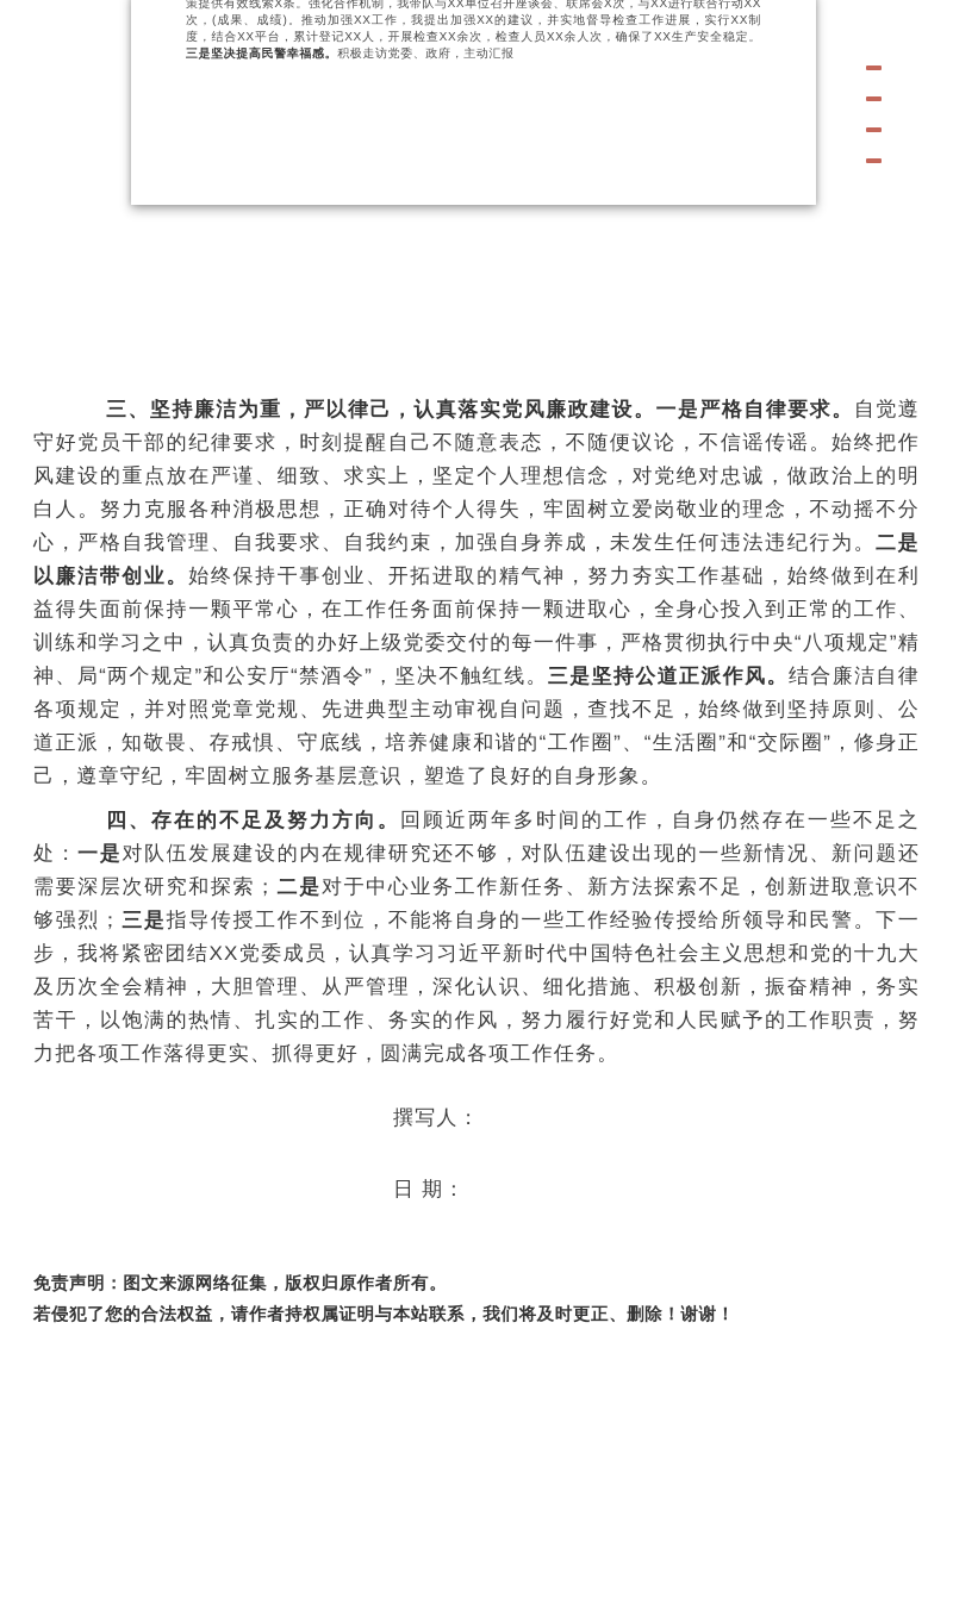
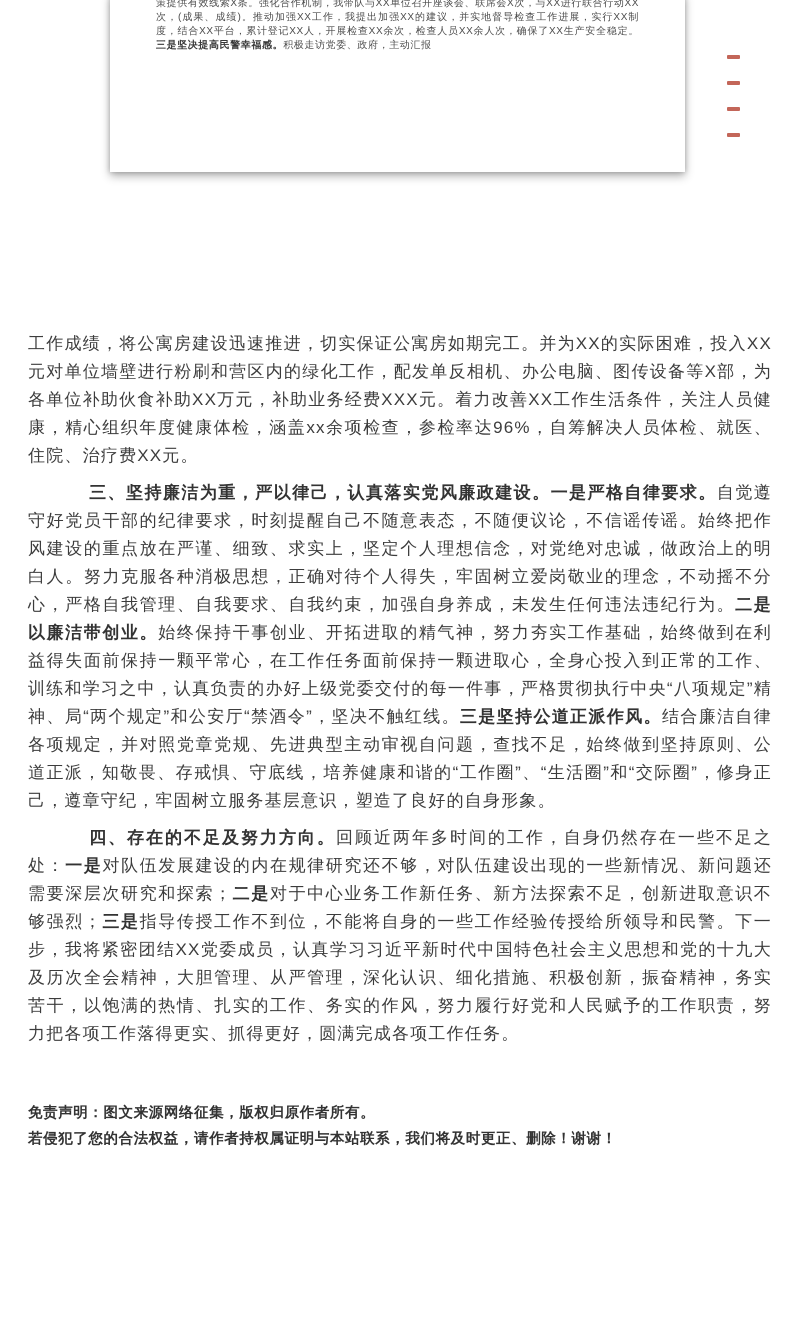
  策提供有效线索X条。强化合作机制，我带队与XX单位召开座谈会、联席会X次，与XX进行联合行动XX次，(成果、成绩)。推动加强XX工作，我提出加强XX的建议，并实地督导检查工作进展，实行XX制度，结合XX平台，累计登记XX人，开展检查XX余次，检查人员XX余人次，确保了XX生产安全稳定。三是坚决提高民警幸福感。积极走访党委、政府，主动汇报
+ 工作成绩，将公寓房建设迅速推进，切实保证公寓房如期完工。并为XX的实际困难，投入XX元对单位墙壁进行粉刷和营区内的绿化工作，配发单反相机、办公电脑、图传设备等X部，为各单位补助伙食补助XX万元，补助业务经费XXX元。着力改善XX工作生活条件，关注人员健康，精心组织年度健康体检，涵盖xx余项检查，参检率达96%，自筹解决人员体检、就医、住院、治疗费XX元。
  三、坚持廉洁为重，严以律己，认真落实党风廉政建设。一是严格自律要求。自觉遵守好党员干部的纪律要求，时刻提醒自己不随意表态，不随便议论，不信谣传谣。始终把作风建设的重点放在严谨、细致、求实上，坚定个人理想信念，对党绝对忠诚，做政治上的明白人。努力克服各种消极思想，正确对待个人得失，牢固树立爱岗敬业的理念，不动摇不分心，严格自我管理、自我要求、自我约束，加强自身养成，未发生任何违法违纪行为。二是以廉洁带创业。始终保持干事创业、开拓进取的精气神，努力夯实工作基础，始终做到在利益得失面前保持一颗平常心，在工作任务面前保持一颗进取心，全身心投入到正常的工作、训练和学习之中，认真负责的办好上级党委交付的每一件事，严格贯彻执行中央“八项规定”精神、局“两个规定”和公安厅“禁酒令”，坚决不触红线。三是坚持公道正派作风。结合廉洁自律各项规定，并对照党章党规、先进典型主动审视自问题，查找不足，始终做到坚持原则、公道正派，知敬畏、存戒惧、守底线，培养健康和谐的“工作圈”、“生活圈”和“交际圈”，修身正己，遵章守纪，牢固树立服务基层意识，塑造了良好的自身形象。
  四、存在的不足及努力方向。回顾近两年多时间的工作，自身仍然存在一些不足之处：一是对队伍发展建设的内在规律研究还不够，对队伍建设出现的一些新情况、新问题还需要深层次研究和探索；二是对于中心业务工作新任务、新方法探索不足，创新进取意识不够强烈；三是指导传授工作不到位，不能将自身的一些工作经验传授给所领导和民警。下一步，我将紧密团结XX党委成员，认真学习习近平新时代中国特色社会主义思想和党的十九大及历次全会精神，大胆管理、从严管理，深化认识、细化措施、积极创新，振奋精神，务实苦干，以饱满的热情、扎实的工作、务实的作风，努力履行好党和人民赋予的工作职责，努力把各项工作落得更实、抓得更好，圆满完成各项工作任务。
- 撰写人：
- 日 期：
  免责声明：图文来源网络征集，版权归原作者所有。
  若侵犯了您的合法权益，请作者持权属证明与本站联系，我们将及时更正、删除！谢谢！
